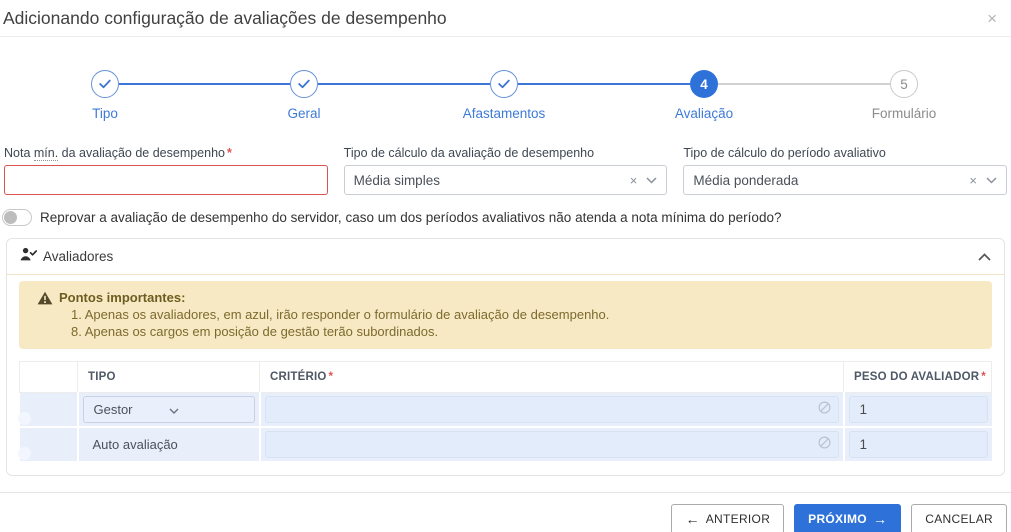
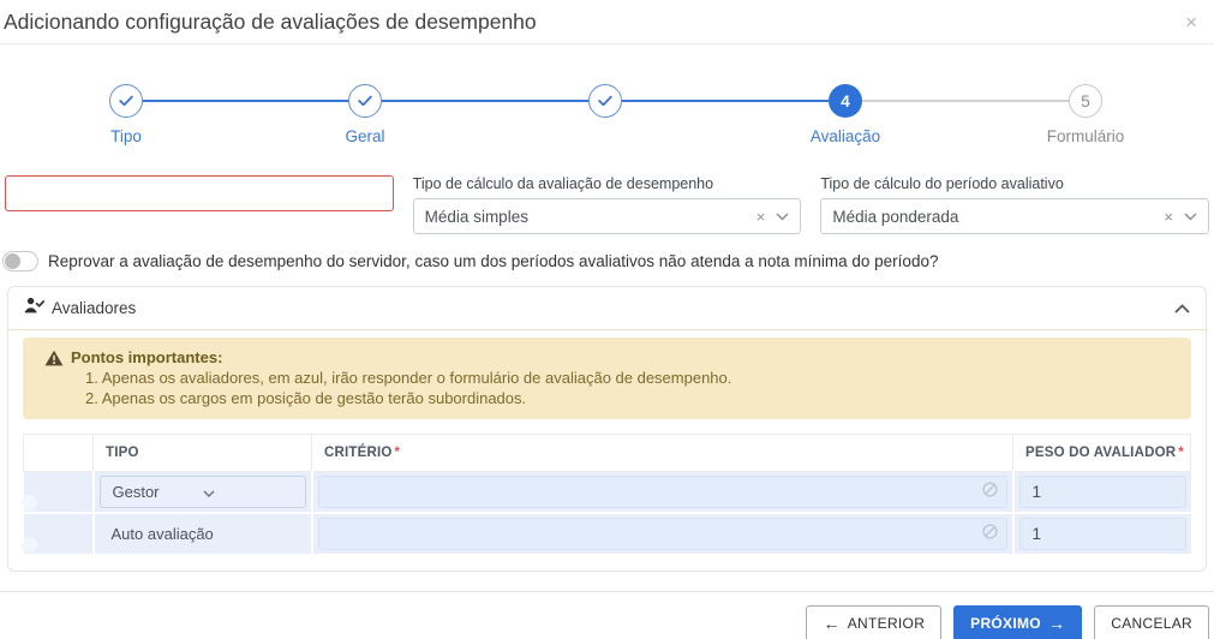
  Adicionando configuração de avaliações de desempenho
  ×
  Tipo
  Geral
- Afastamentos
  4
  Avaliação
  5
  Formulário
- Nota mín. da avaliação de desempenho *
  Tipo de cálculo da avaliação de desempenho
  Média simples
  ×
  Tipo de cálculo do período avaliativo
  Média ponderada
  ×
  Reprovar a avaliação de desempenho do servidor, caso um dos períodos avaliativos não atenda a nota mínima do período?
  Avaliadores
  Pontos importantes:
  1. Apenas os avaliadores, em azul, irão responder o formulário de avaliação de desempenho.
- 8. Apenas os cargos em posição de gestão terão subordinados.
+ 2. Apenas os cargos em posição de gestão terão subordinados.
  	TIPO	CRITÉRIO *	PESO DO AVALIADOR *
  	Gestor		1
  	Auto avaliação		1
  ←
  ANTERIOR
  PRÓXIMO
  →
  CANCELAR
